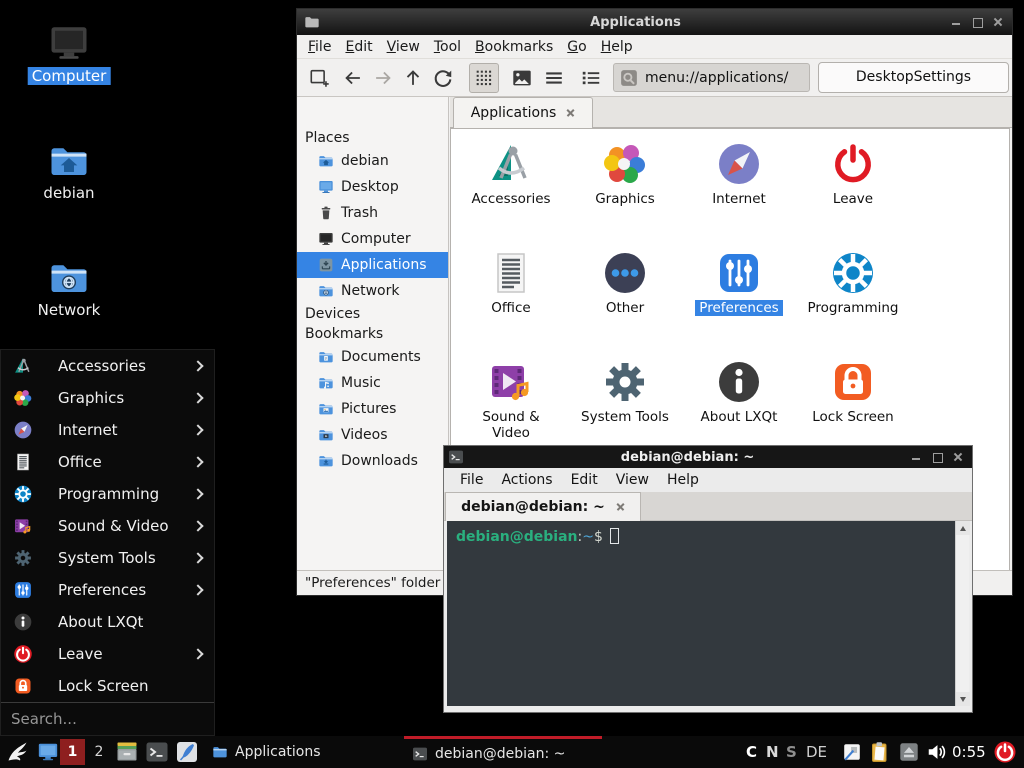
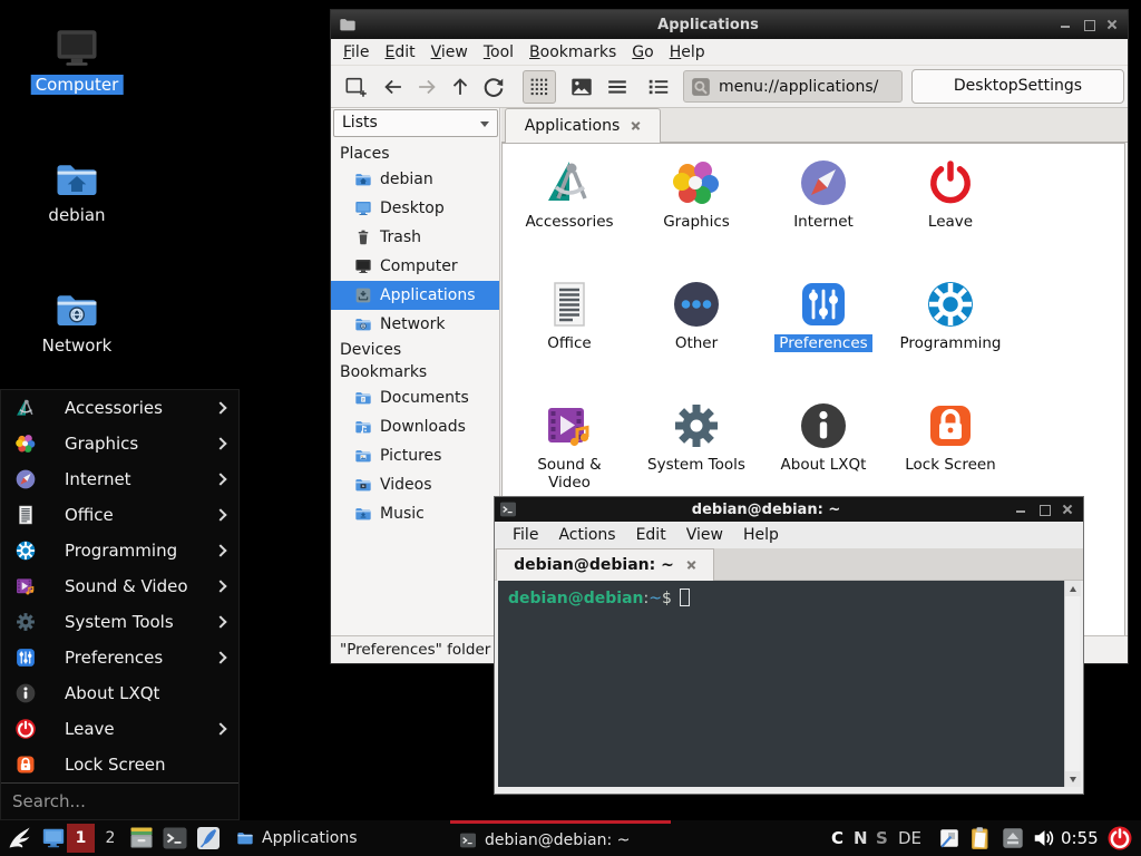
  Computer
  debian
  Network
  Applications
  File
  Edit
  View
  Tool
  Bookmarks
  Go
  Help
  menu://applications/
  DesktopSettings
+ Lists
  Places
  debian
  Desktop
  Trash
  Computer
  Applications
  Network
  Devices
  Bookmarks
  Documents
- Music
+ Downloads
  Pictures
  Videos
- Downloads
+ Music
  Applications
  Accessories
  Graphics
  Internet
  Leave
  Office
  Other
  Preferences
  Programming
  Sound & Video
  System Tools
  About LXQt
  Lock Screen
  "Preferences" folder
  Accessories
  Graphics
  Internet
  Office
  Programming
  Sound & Video
  System Tools
  Preferences
  About LXQt
  Leave
  Lock Screen
  Search...
  debian@debian: ~
  File
  Actions
  Edit
  View
  Help
  debian@debian: ~
  debian@debian:~$
  1
  2
  Applications
  debian@debian: ~
  C
  N
  S
  DE
  0:55
